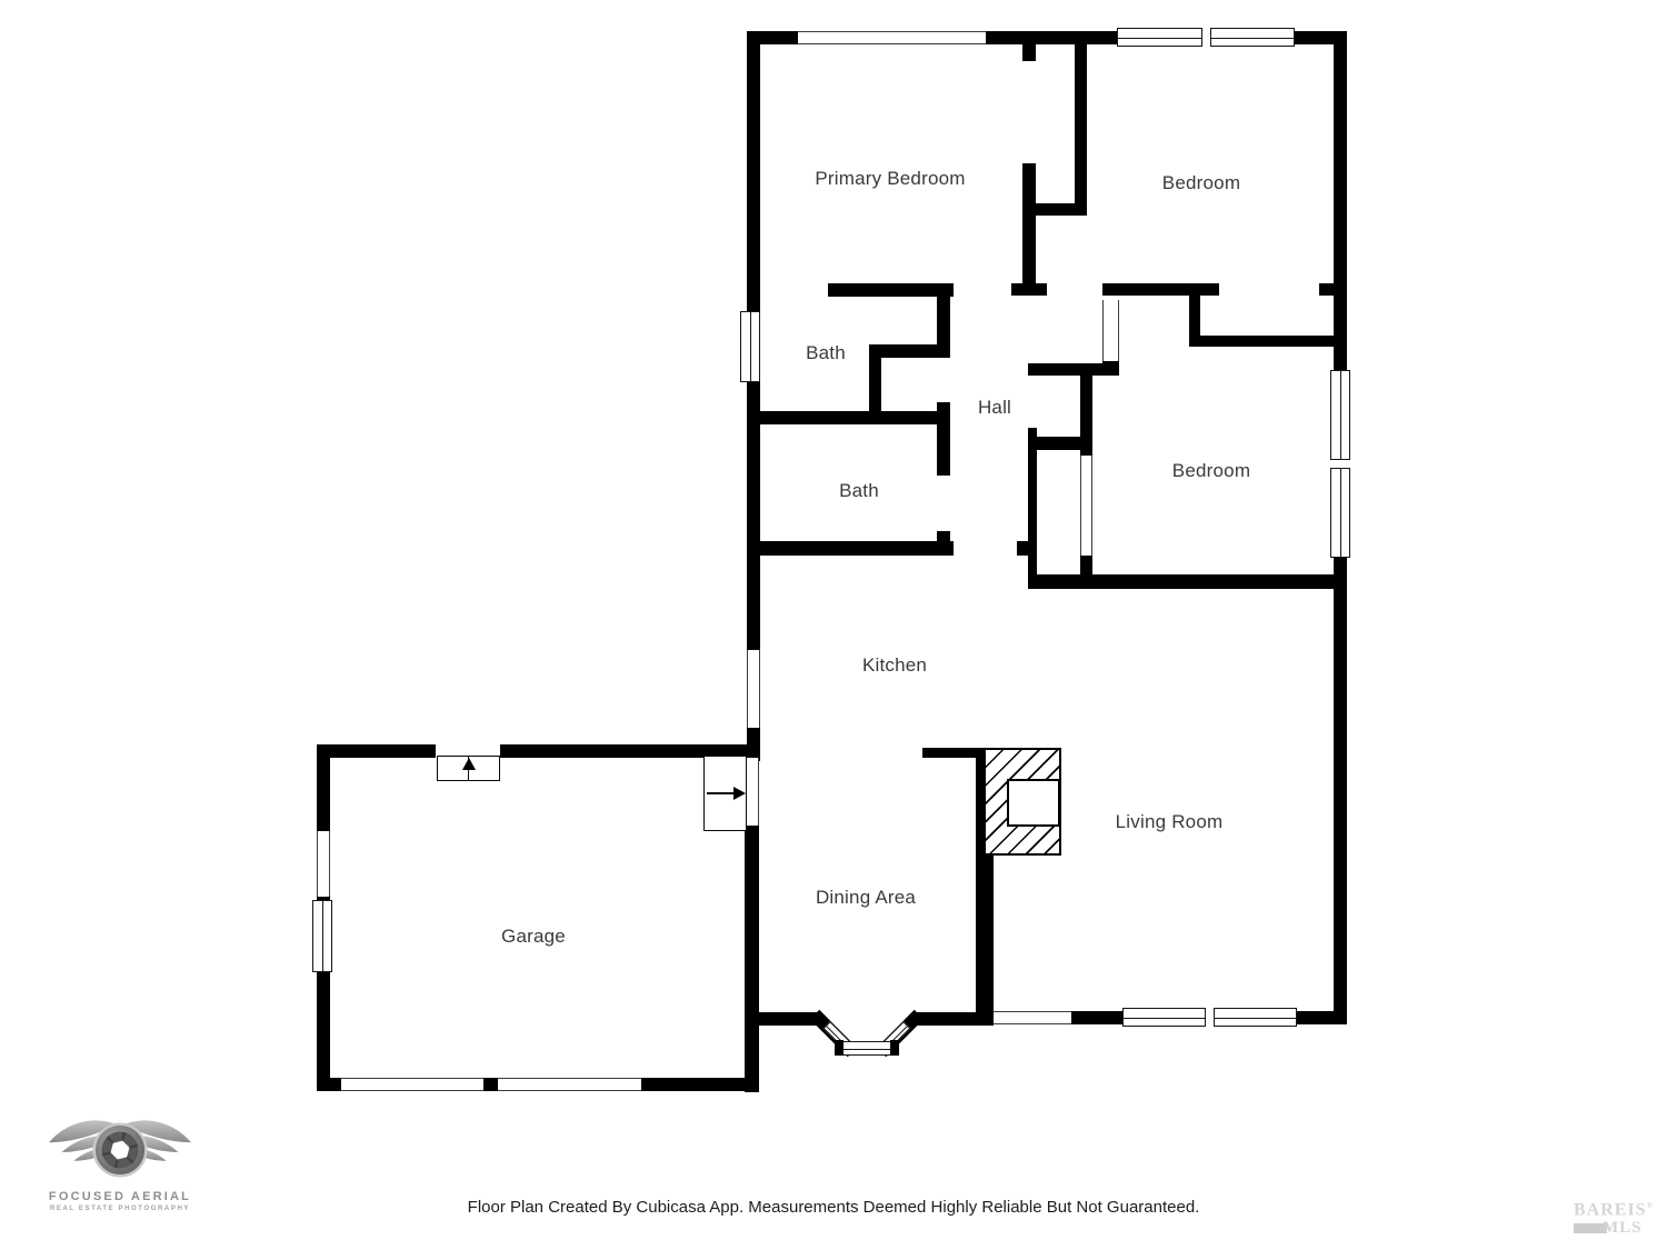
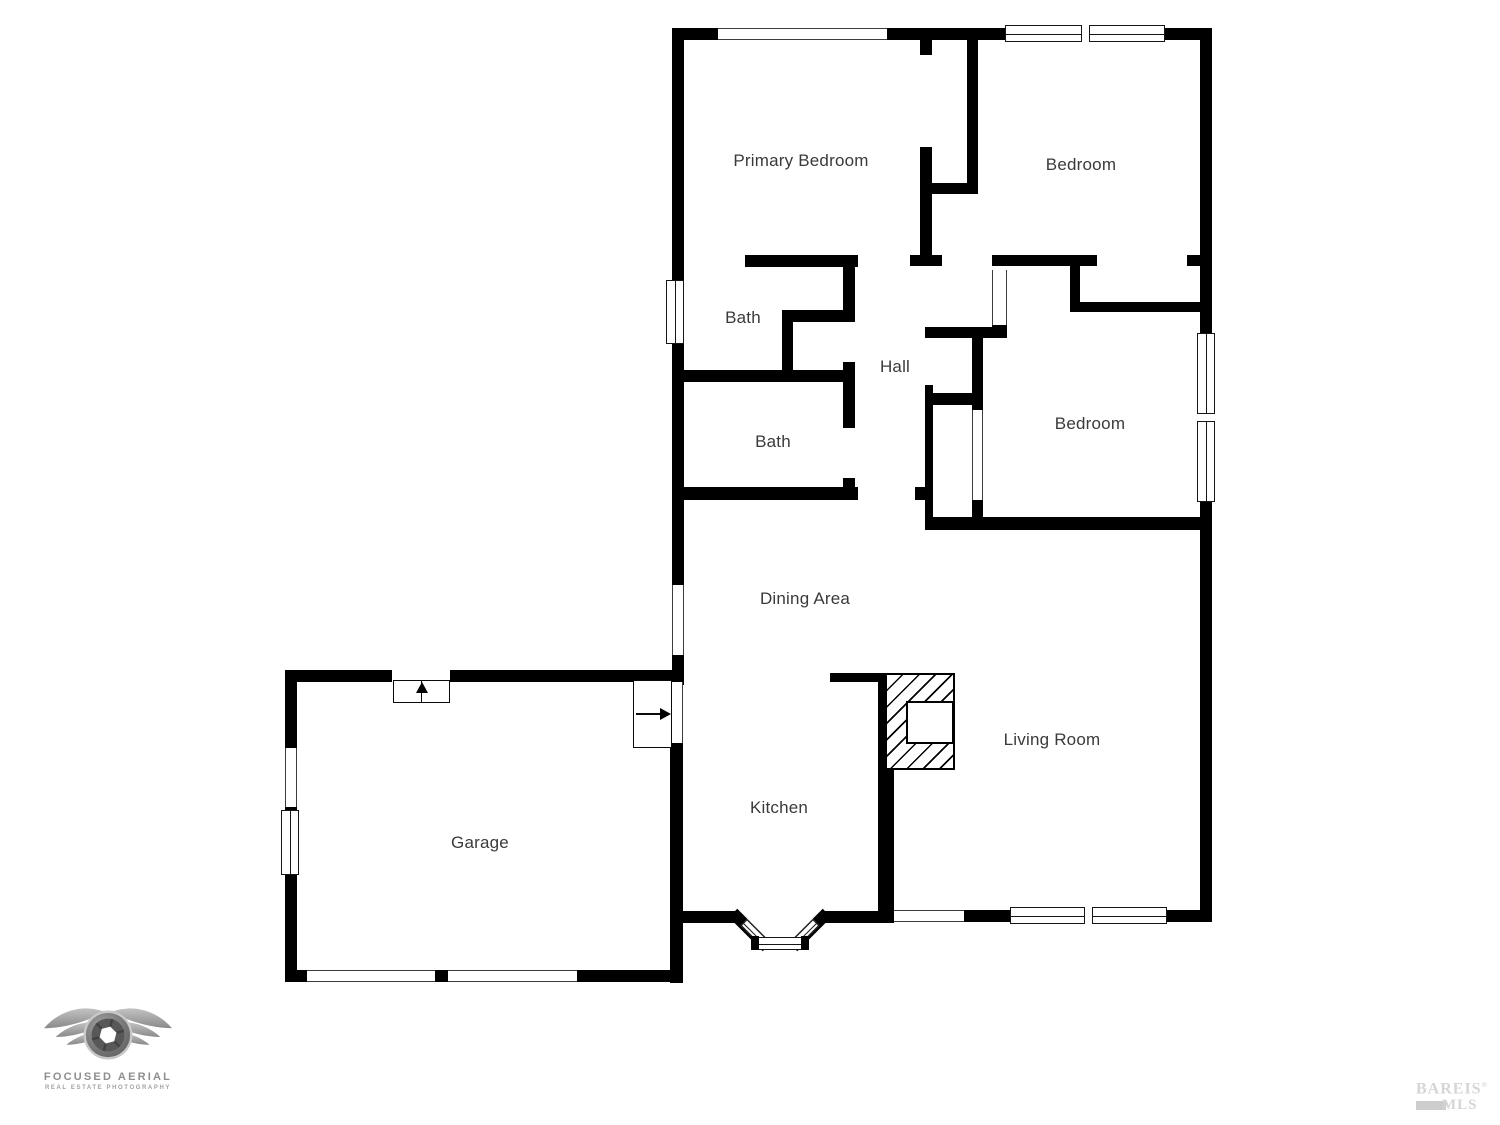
  Primary Bedroom
  Bedroom
  Bath
  Hall
  Bath
  Bedroom
- Kitchen
+ Dining Area
  Living Room
- Dining Area
+ Kitchen
  Garage
  FOCUSED AERIAL
- Floor Plan Created By Cubicasa App. Measurements Deemed Highly Reliable But Not Guaranteed.
  BAREIS®
  MLS
